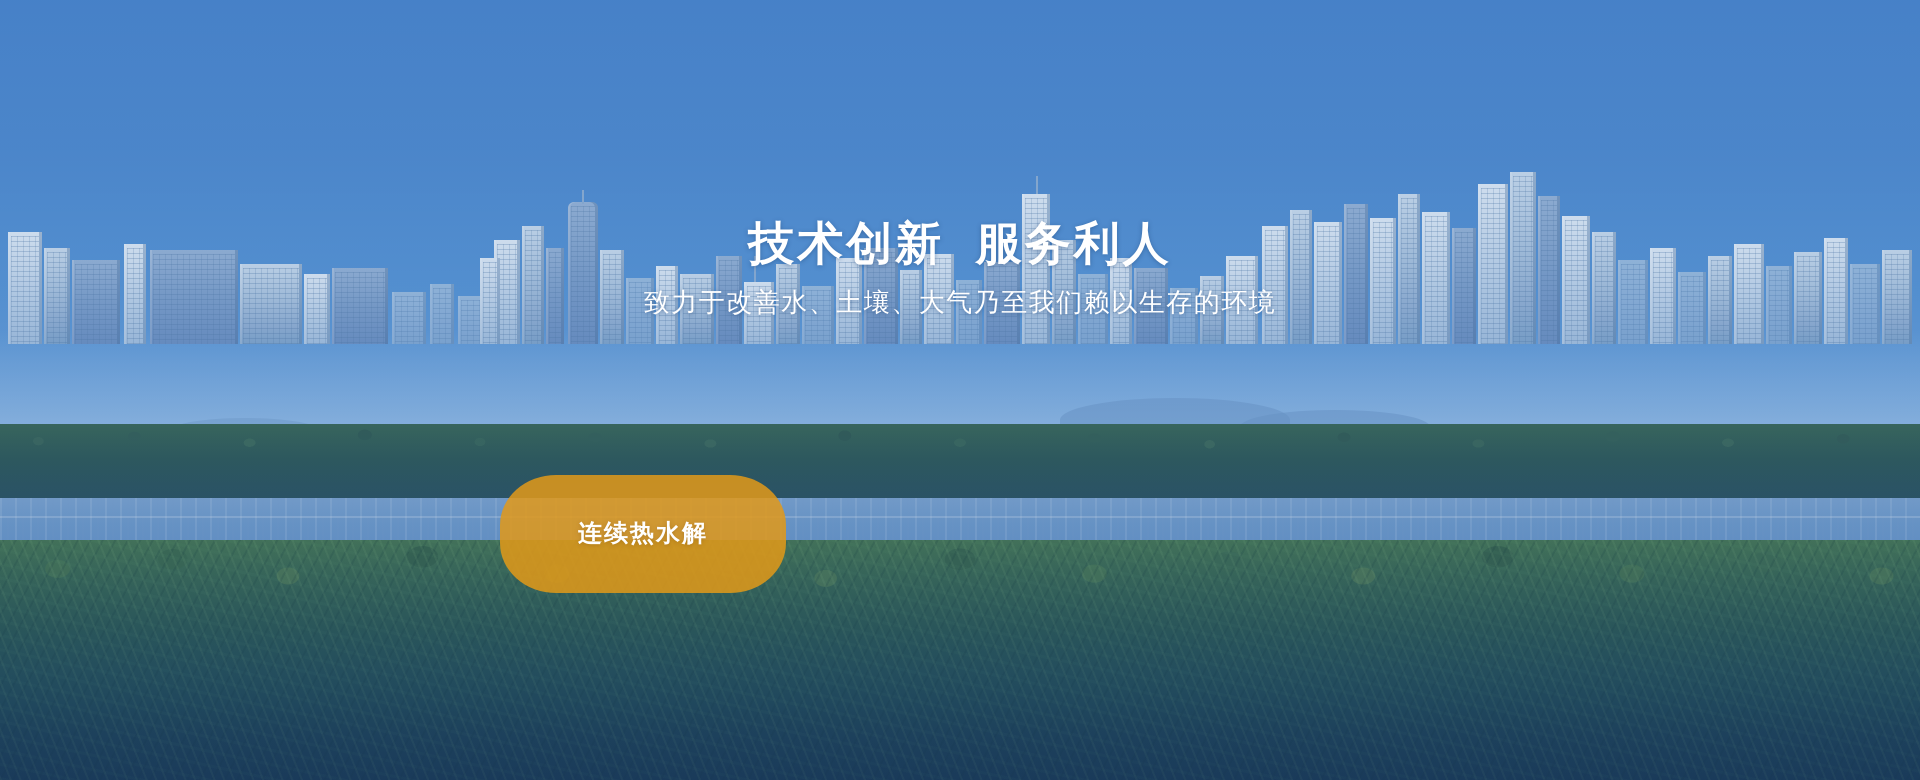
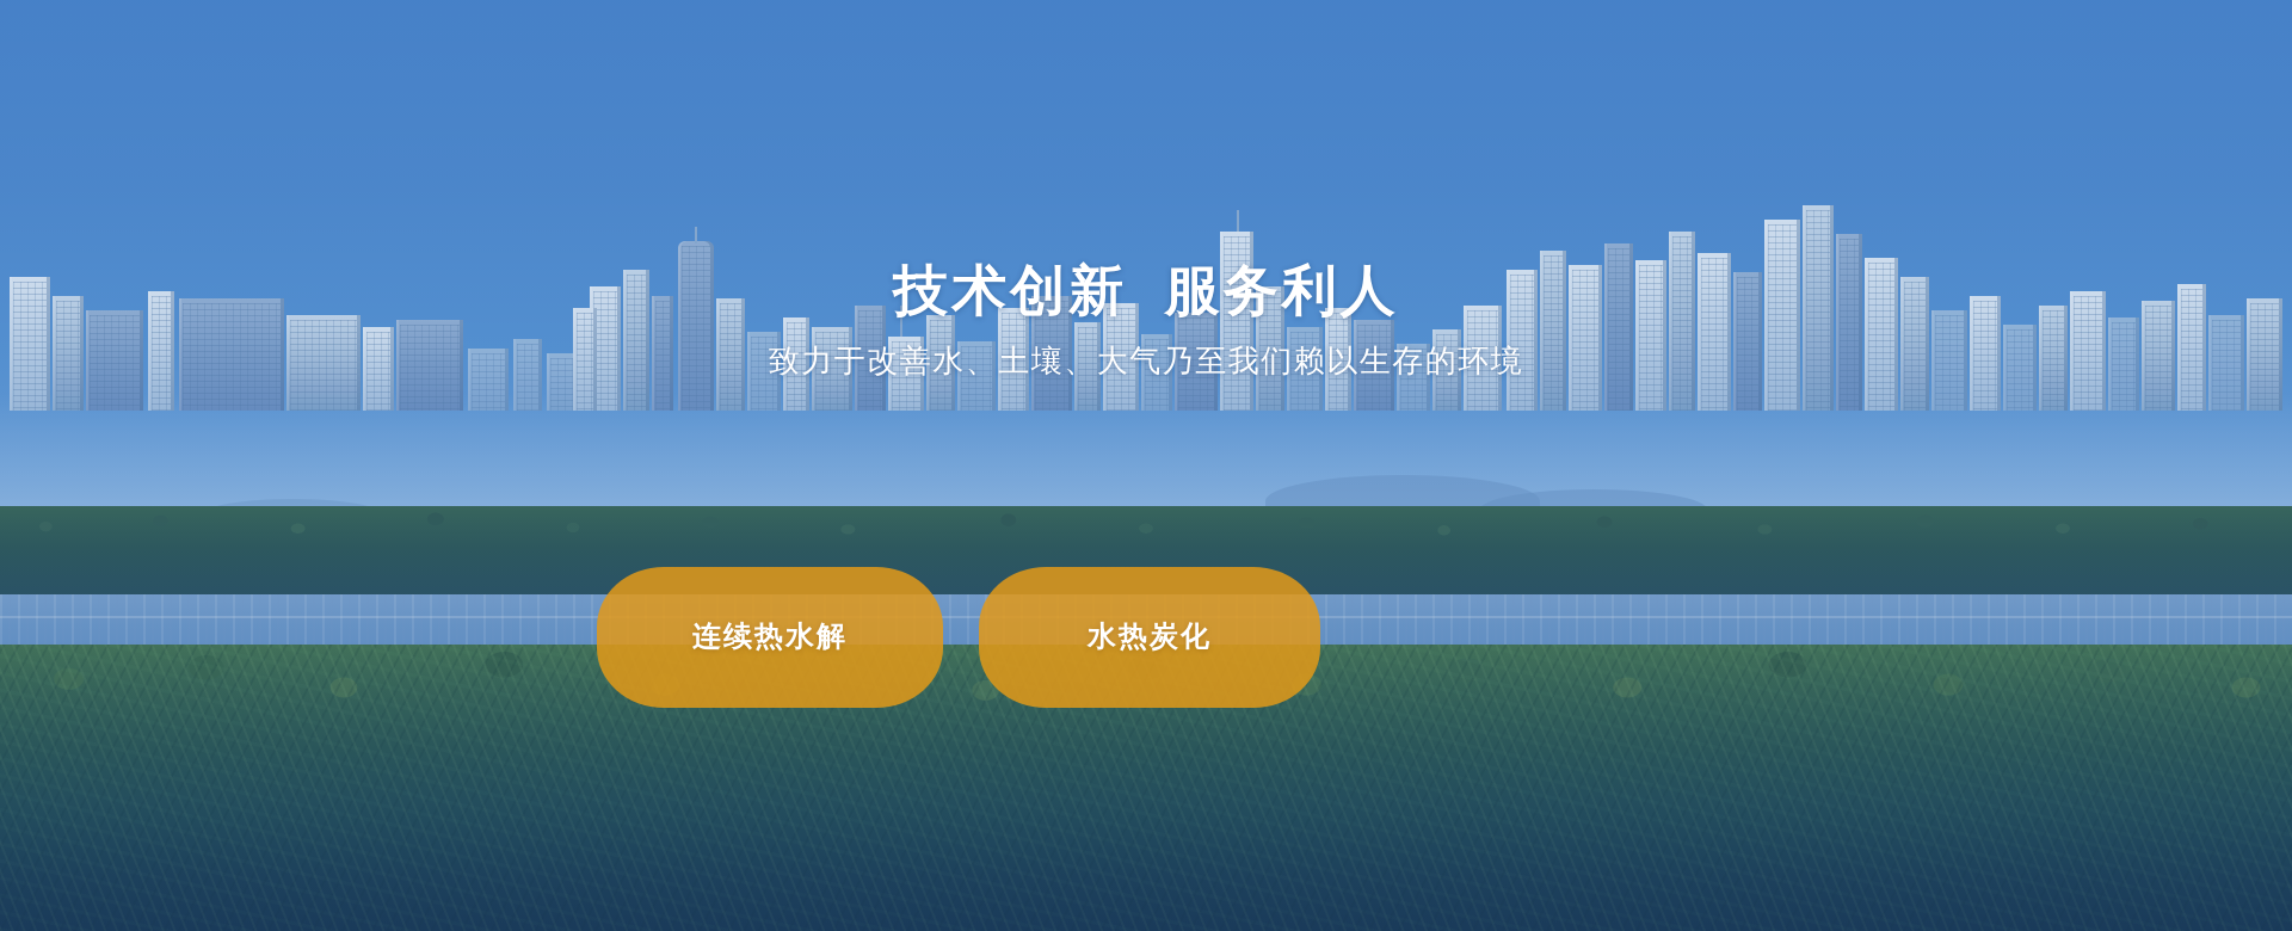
  技术创新 服务利人
  致力于改善水、土壤、大气乃至我们赖以生存的环境
  连续热水解
+ 水热炭化
